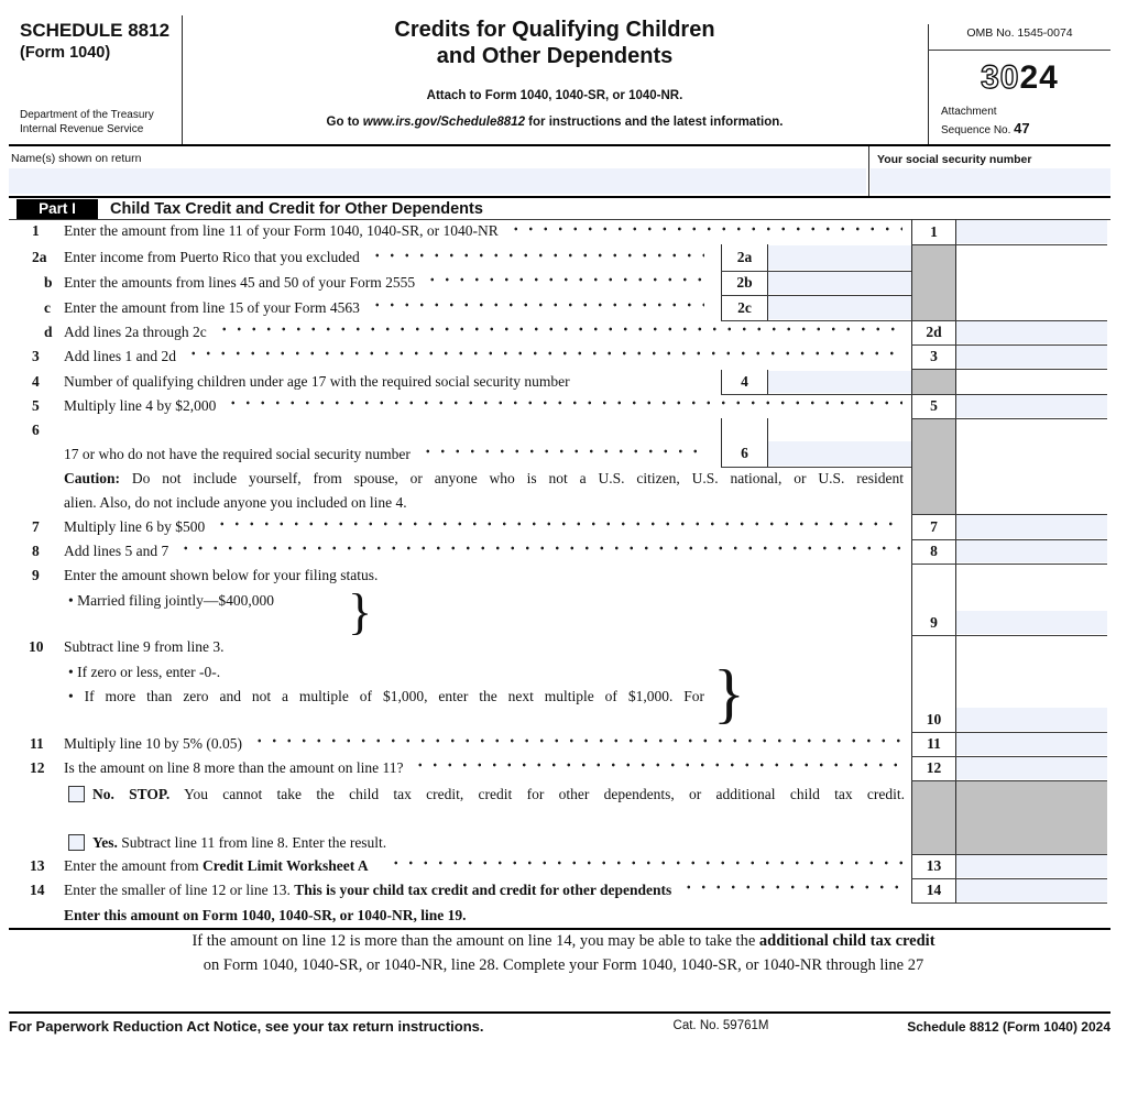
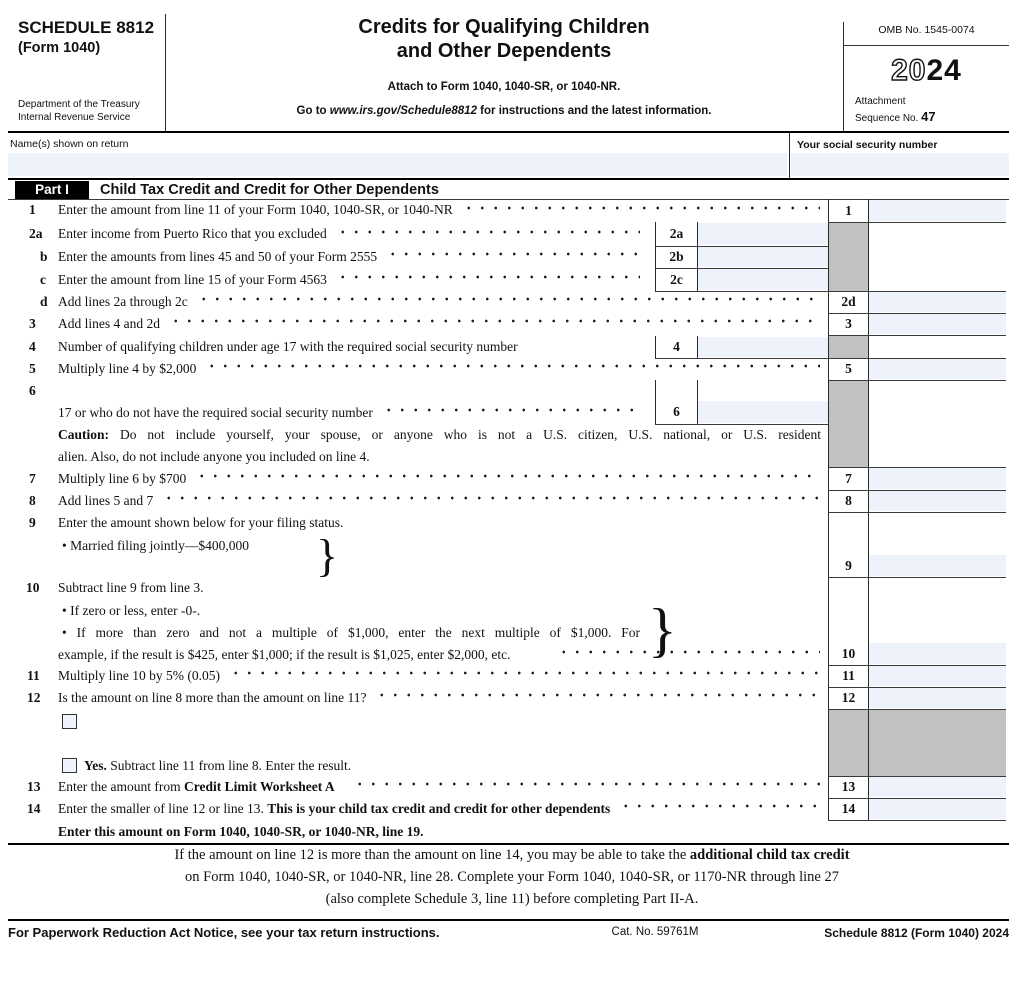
  SCHEDULE 8812
  (Form 1040)
  Department of the Treasury
  Internal Revenue Service
  Credits for Qualifying Children
  and Other Dependents
  Attach to Form 1040, 1040-SR, or 1040-NR.
  Go to www.irs.gov/Schedule8812 for instructions and the latest information.
  OMB No. 1545-0074
- 3024
+ 2024
  Attachment
  Sequence No. 47
  Name(s) shown on return
  Your social security number
  Part I
  Child Tax Credit and Credit for Other Dependents
  1
  2d
  3
  5
  7
  8
  9
  10
  11
  12
  13
  14
  2a
  2b
  2c
  4
  6
  1
  Enter the amount from line 11 of your Form 1040, 1040-SR, or 1040-NR
  2a
  Enter income from Puerto Rico that you excluded
  b
  Enter the amounts from lines 45 and 50 of your Form 2555
  c
  Enter the amount from line 15 of your Form 4563
  d
  Add lines 2a through 2c
  3
- Add lines 1 and 2d
+ Add lines 4 and 2d
  4
  Number of qualifying children under age 17 with the required social security number
  5
  Multiply line 4 by $2,000
  6
  17 or who do not have the required social security number
- Caution: Do not include yourself, from spouse, or anyone who is not a U.S. citizen, U.S. national, or U.S. resident
+ Caution: Do not include yourself, your spouse, or anyone who is not a U.S. citizen, U.S. national, or U.S. resident
  alien. Also, do not include anyone you included on line 4.
  7
- Multiply line 6 by $500
+ Multiply line 6 by $700
  8
  Add lines 5 and 7
  9
  Enter the amount shown below for your filing status.
  • Married filing jointly—$400,000
  }
  10
  Subtract line 9 from line 3.
  • If zero or less, enter -0-.
  • If more than zero and not a multiple of $1,000, enter the next multiple of $1,000. For
+ example, if the result is $425, enter $1,000; if the result is $1,025, enter $2,000, etc.
  }
  11
  Multiply line 10 by 5% (0.05)
  12
  Is the amount on line 8 more than the amount on line 11?
- No. STOP. You cannot take the child tax credit, credit for other dependents, or additional child tax credit.
  Yes. Subtract line 11 from line 8. Enter the result.
  13
  Enter the amount from Credit Limit Worksheet A
  14
  Enter the smaller of line 12 or line 13. This is your child tax credit and credit for other dependents
  Enter this amount on Form 1040, 1040-SR, or 1040-NR, line 19.
  If the amount on line 12 is more than the amount on line 14, you may be able to take the additional child tax credit
- on Form 1040, 1040-SR, or 1040-NR, line 28. Complete your Form 1040, 1040-SR, or 1040-NR through line 27
+ on Form 1040, 1040-SR, or 1040-NR, line 28. Complete your Form 1040, 1040-SR, or 1170-NR through line 27
+ (also complete Schedule 3, line 11) before completing Part II-A.
  For Paperwork Reduction Act Notice, see your tax return instructions.
  Cat. No. 59761M
  Schedule 8812 (Form 1040) 2024
